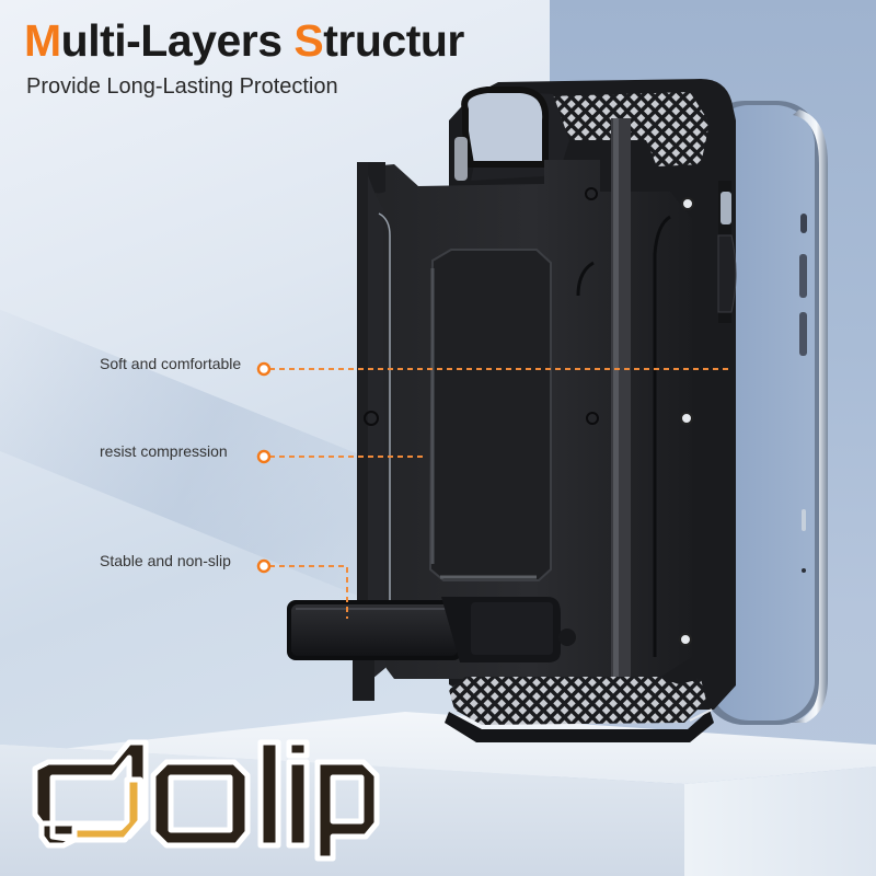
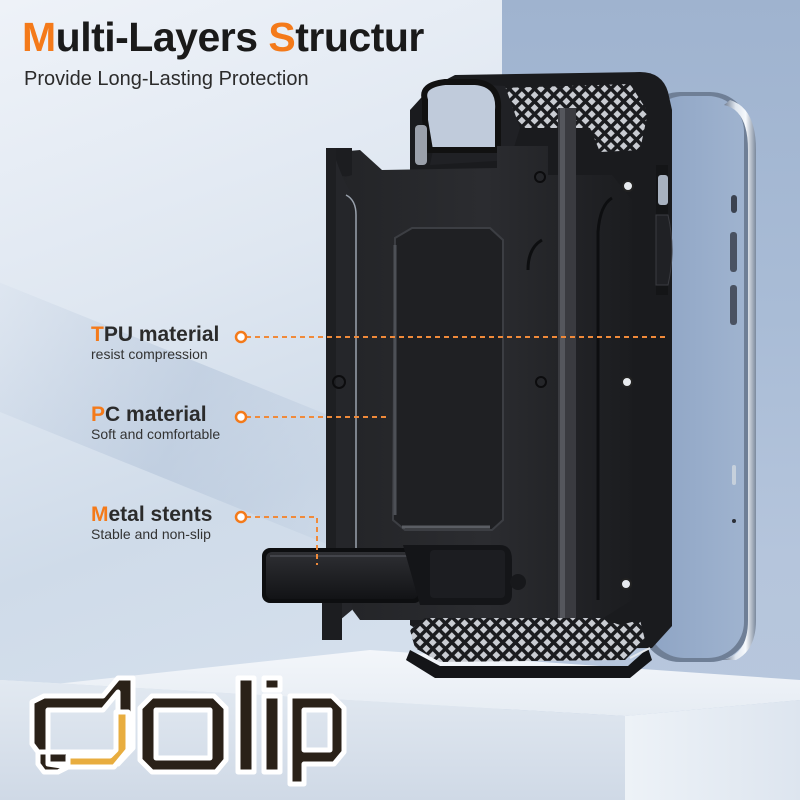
  Multi-Layers Structur
  Provide Long-Lasting Protection
+ TPU material
- Soft and comfortable
+ resist compression
+ PC material
- resist compression
+ Soft and comfortable
+ Metal stents
  Stable and non-slip
